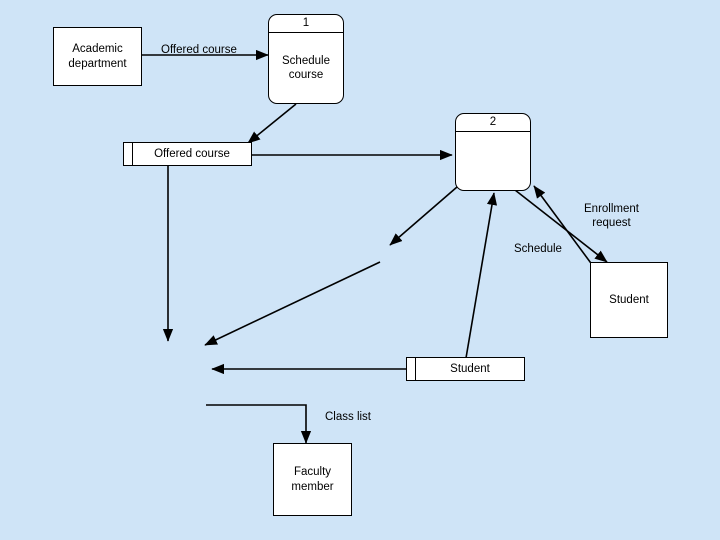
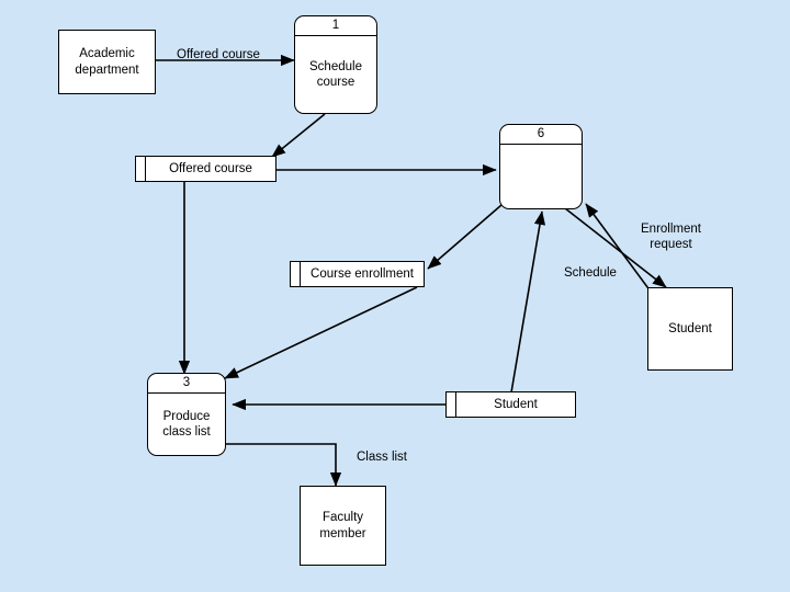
  Academic
  department
  1
  Schedule
  course
- 2
+ 6
+ 3
+ Produce
+ class list
  Student
  Faculty
  member
  Offered course
+ Course enrollment
  Student
  Offered course
  Enrollment
  request
  Schedule
  Class list
